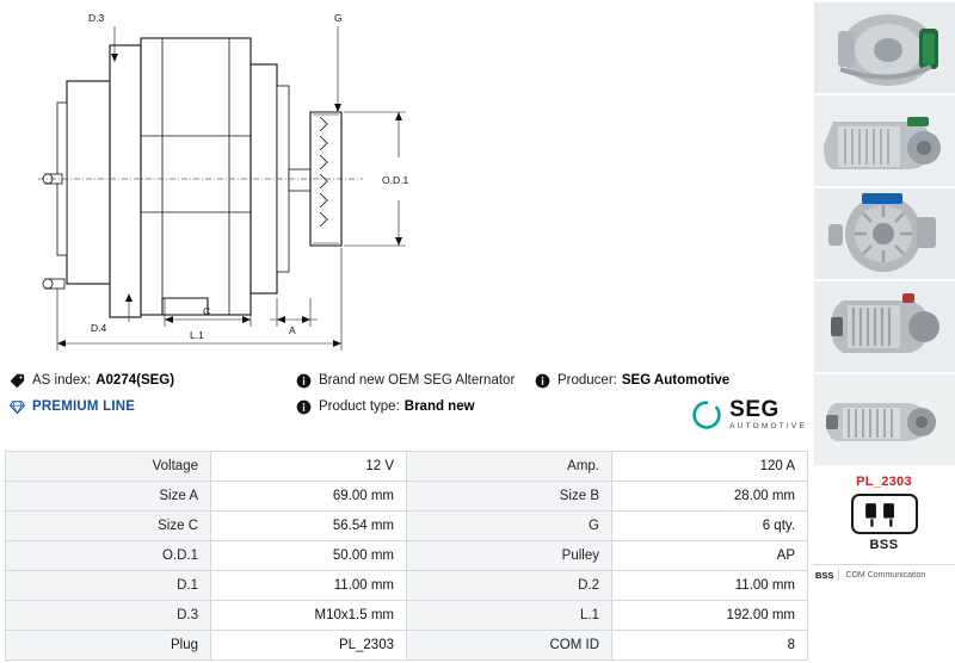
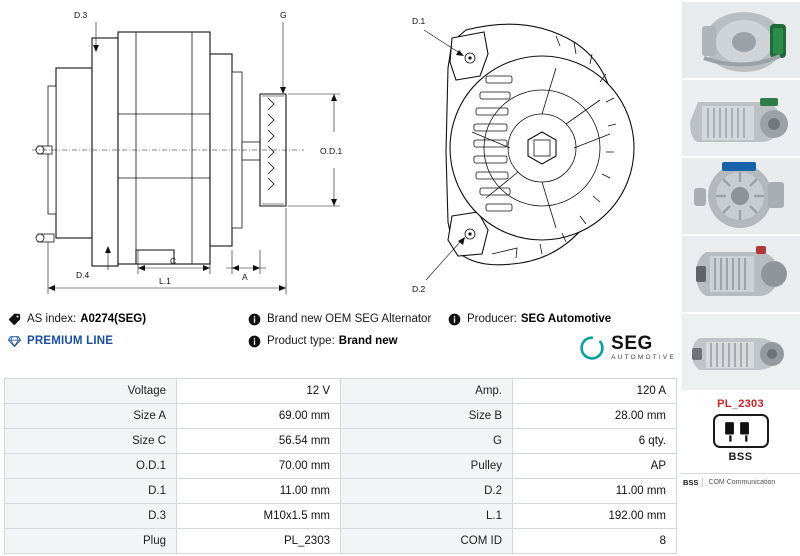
  G
  D.3
  D.4
  O.D.1
  A
  C
  L.1
+ D.1
+ D.2
  AS index:
  A0274(SEG)
  PREMIUM LINE
  Brand new OEM SEG Alternator
  Product type:
  Brand new
  Producer:
  SEG Automotive
  SEG
  Voltage	12 V	Amp.	120 A
  Size A	69.00 mm	Size B	28.00 mm
  Size C	56.54 mm	G	6 qty.
- O.D.1	50.00 mm	Pulley	AP
+ O.D.1	70.00 mm	Pulley	AP
  D.1	11.00 mm	D.2	11.00 mm
  D.3	M10x1.5 mm	L.1	192.00 mm
  Plug	PL_2303	COM ID	8
  PL_2303
  BSS
  BSS
